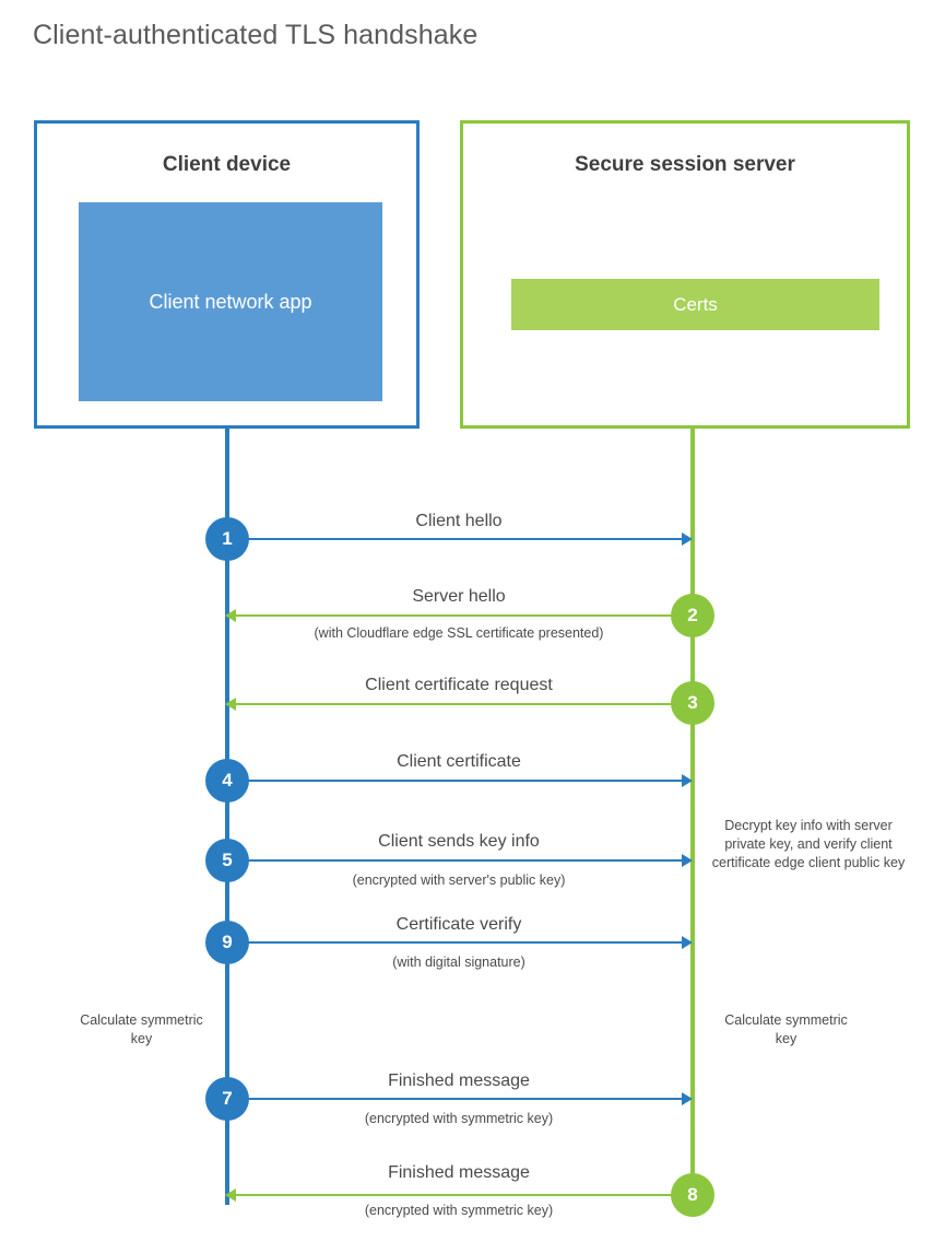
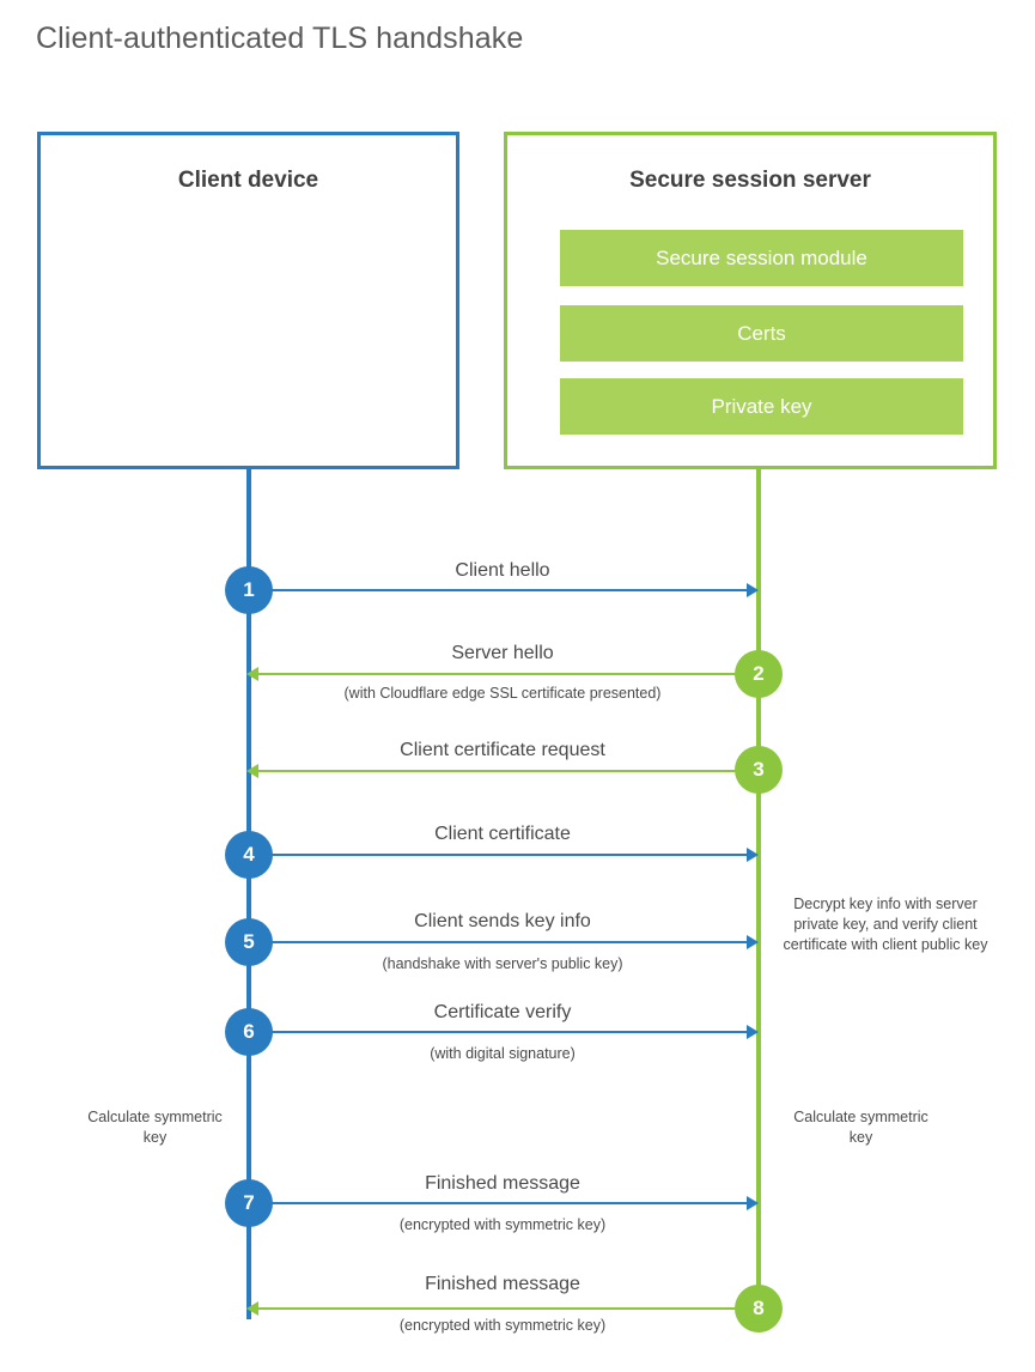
  Client-authenticated TLS handshake
  Client device
- Client network app
  Secure session server
+ Secure session module
  Certs
+ Private key
  Client hello
  1
  Server hello
  (with Cloudflare edge SSL certificate presented)
  2
  Client certificate request
  3
  Client certificate
  4
  Client sends key info
- (encrypted with server's public key)
+ (handshake with server's public key)
  5
- Decrypt key info with server private key, and verify client certificate edge client public key
+ Decrypt key info with server private key, and verify client certificate with client public key
  Certificate verify
  (with digital signature)
- 9
+ 6
  Calculate symmetric key
  Calculate symmetric key
  Finished message
  (encrypted with symmetric key)
  7
  Finished message
  (encrypted with symmetric key)
  8
